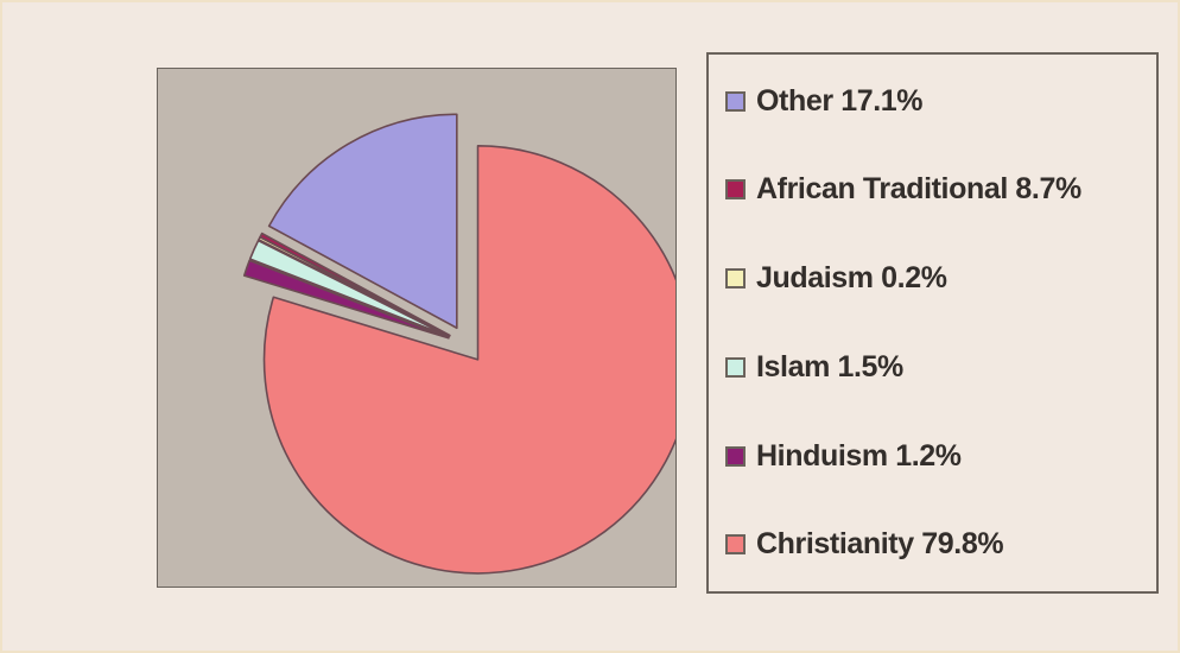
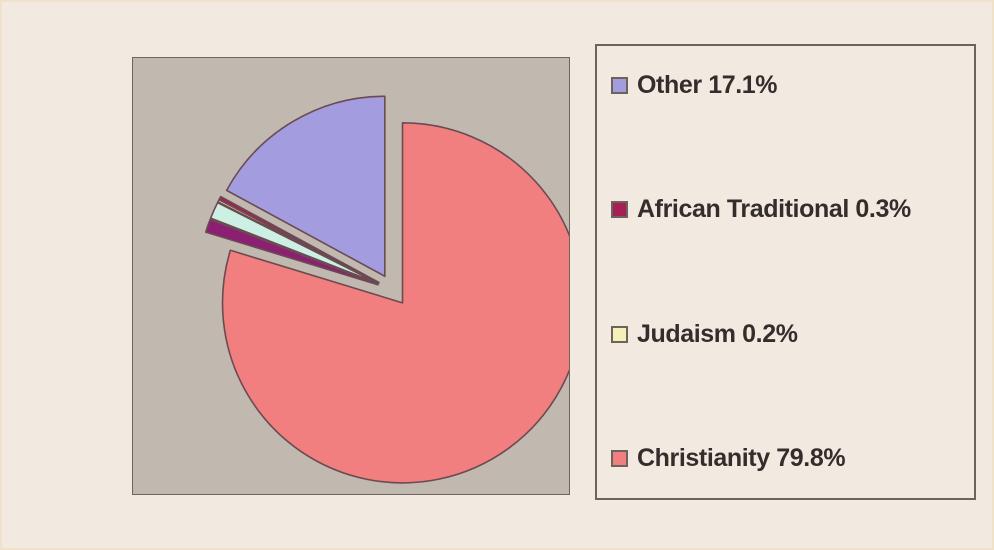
  Other 17.1%
- African Traditional 8.7%
+ African Traditional 0.3%
  Judaism 0.2%
- Islam 1.5%
- Hinduism 1.2%
  Christianity 79.8%
